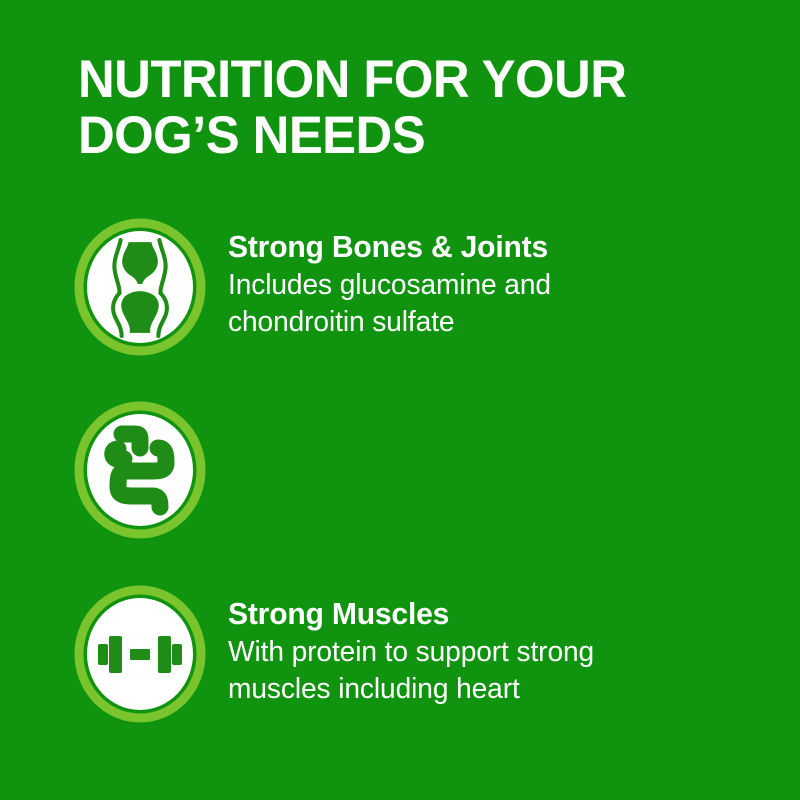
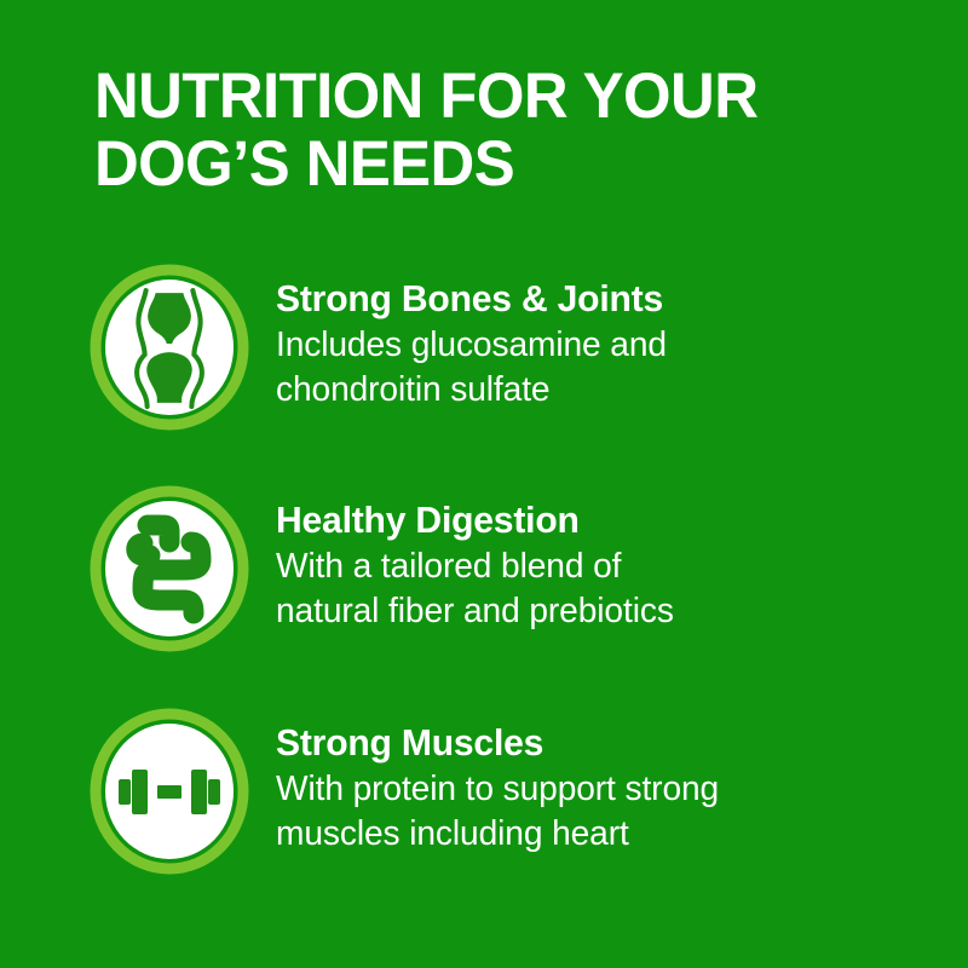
  NUTRITION FOR YOUR
  DOG’S NEEDS
  Strong Bones & Joints
  Includes glucosamine and
  chondroitin sulfate
+ Healthy Digestion
+ With a tailored blend of
+ natural fiber and prebiotics
  Strong Muscles
  With protein to support strong
  muscles including heart
